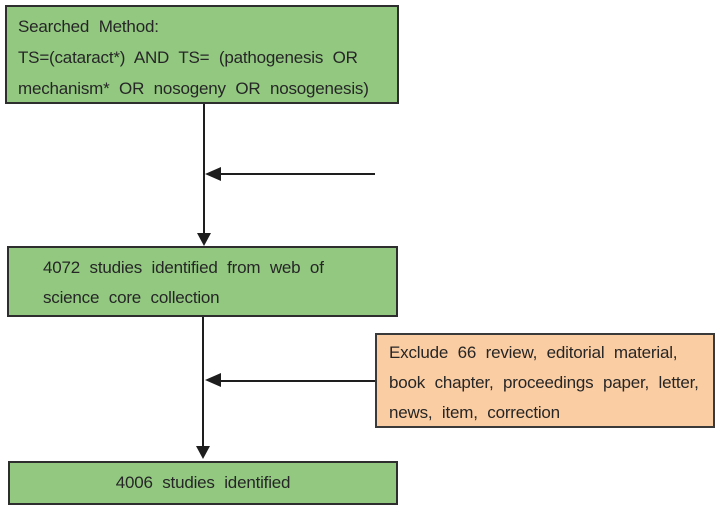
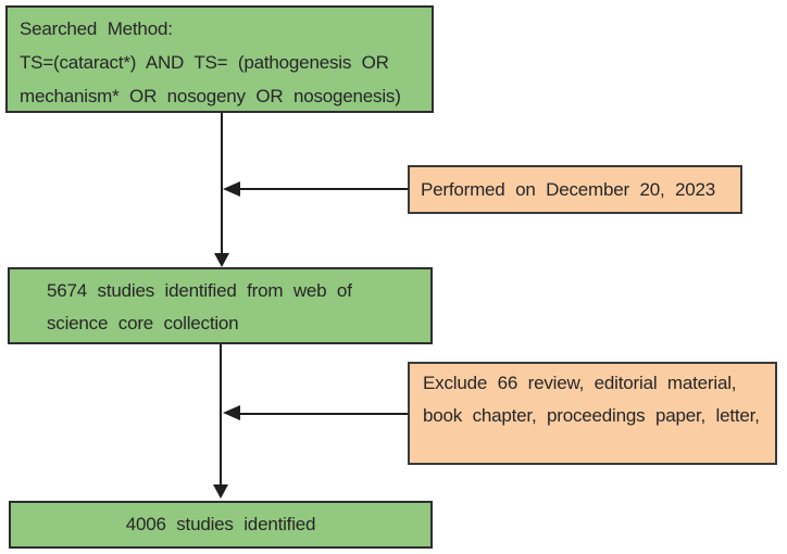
  Searched Method:
  TS=(cataract*) AND TS= (pathogenesis OR
  mechanism* OR nosogeny OR nosogenesis)
+ Performed on December 20, 2023
- 4072 studies identified from web of
+ 5674 studies identified from web of
  science core collection
  Exclude 66 review, editorial material,
  book chapter, proceedings paper, letter,
- news, item, correction
  4006 studies identified
